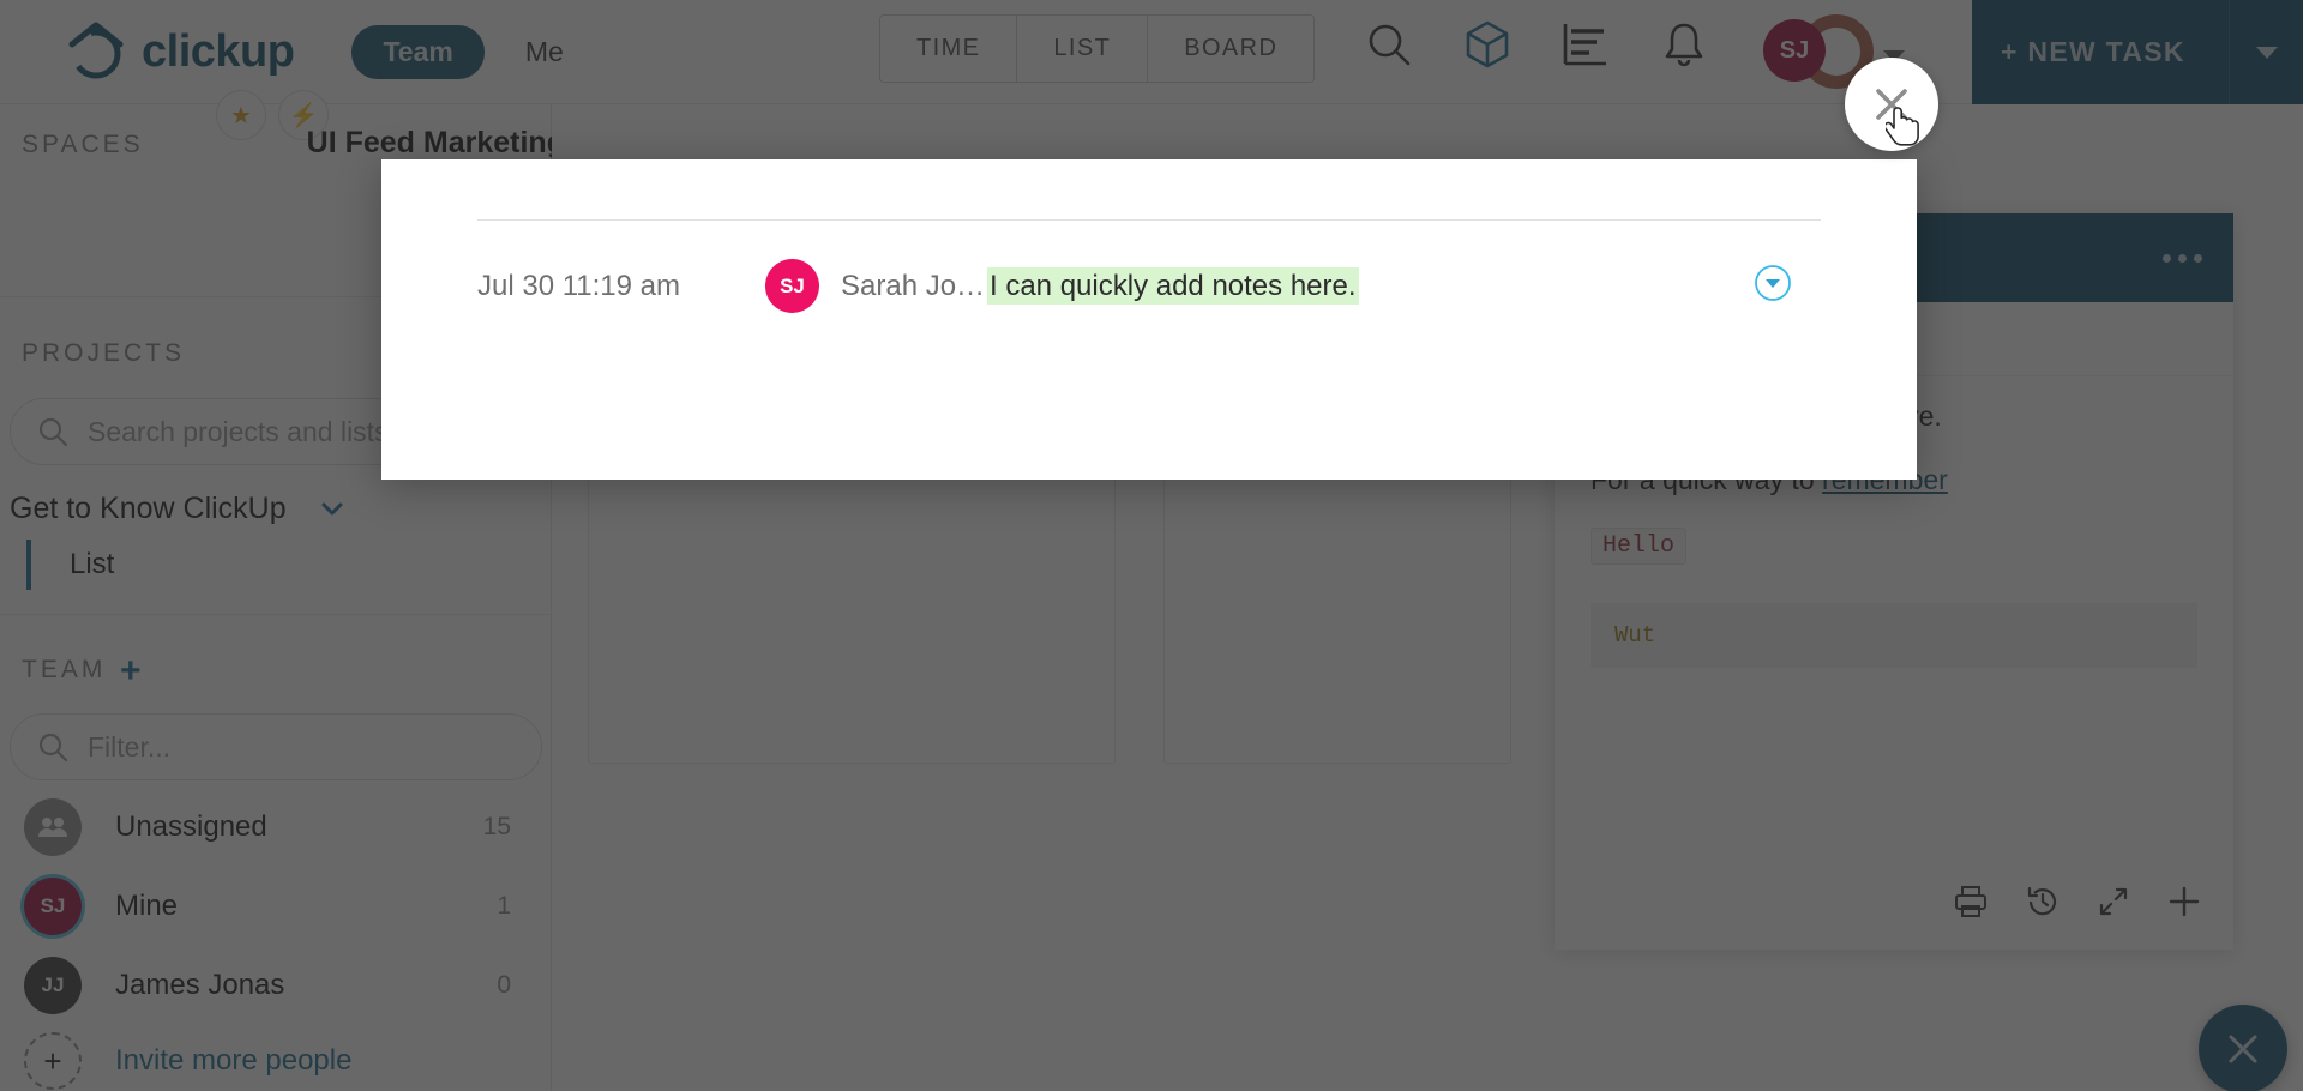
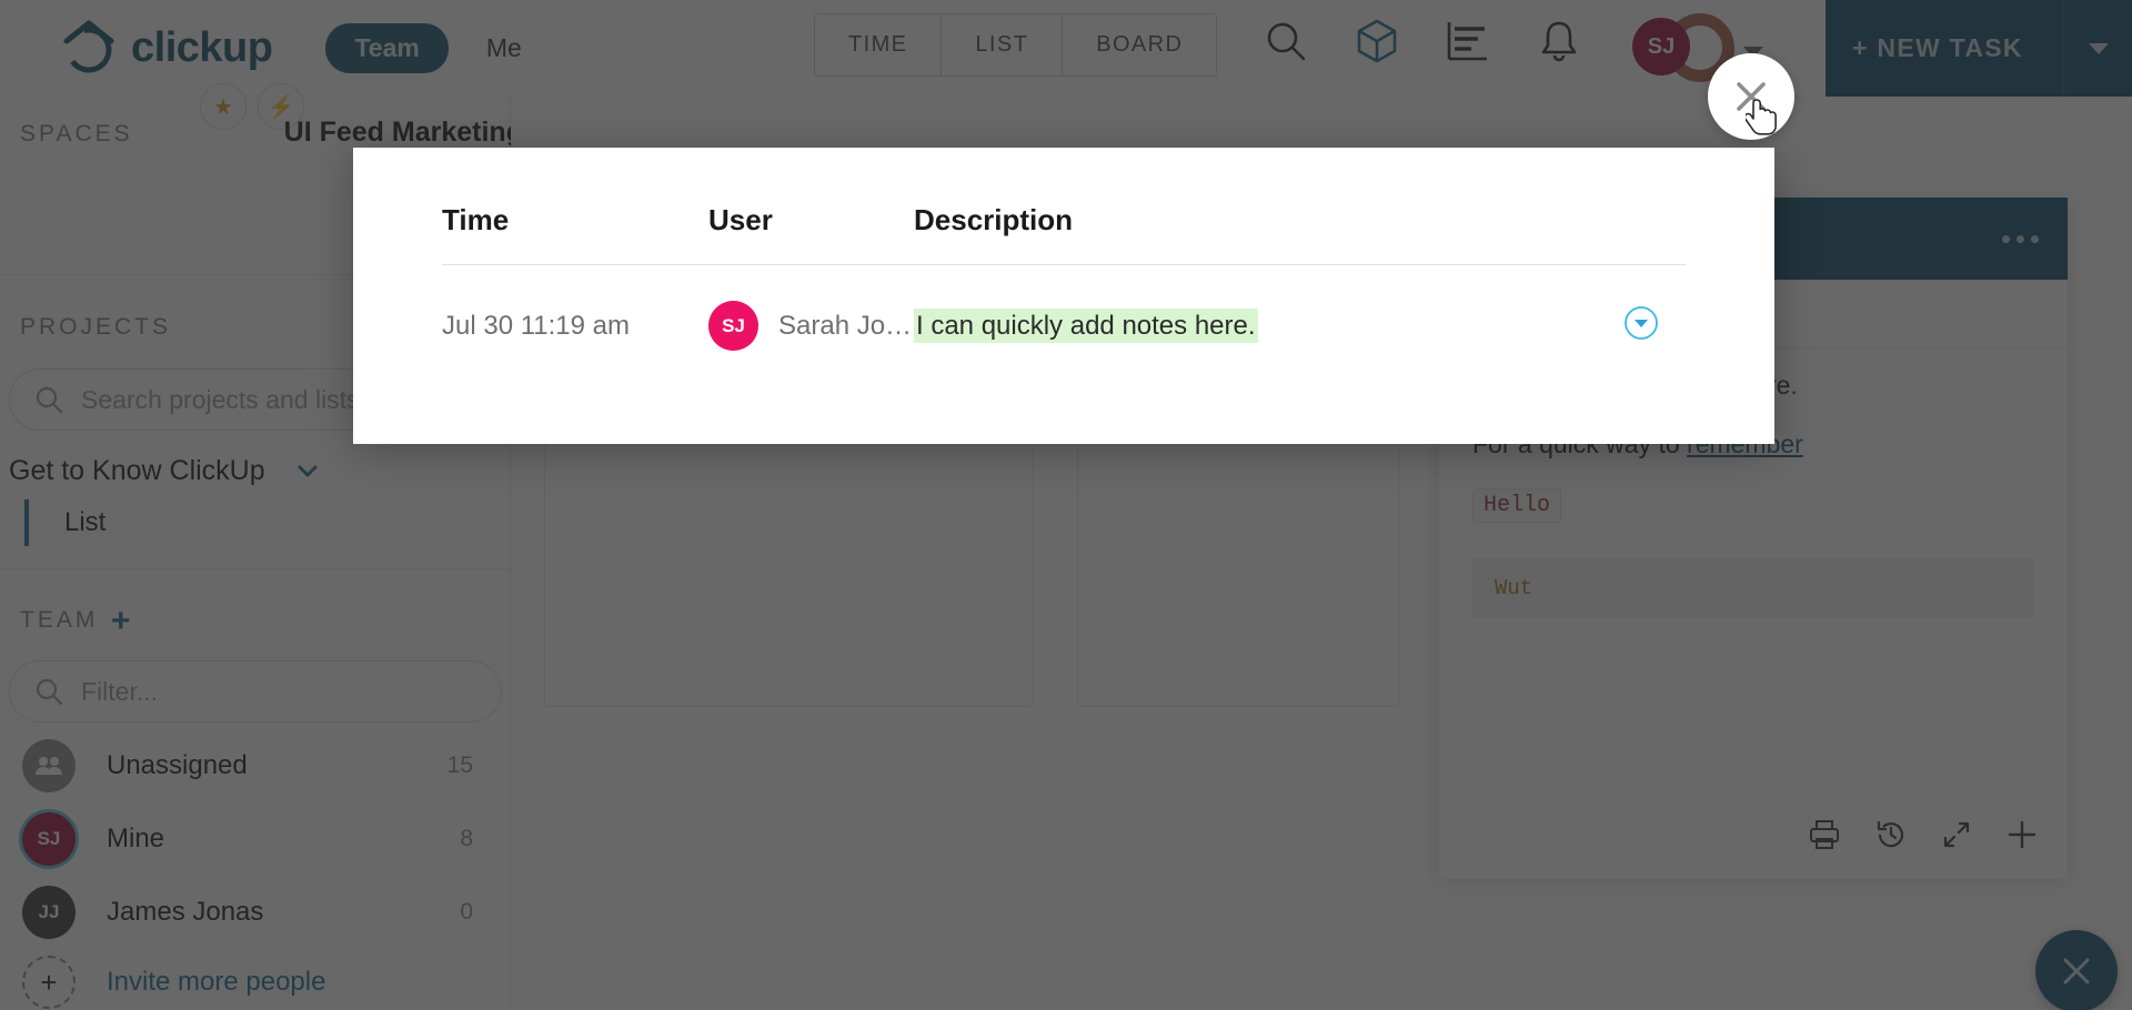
  clickup
  Team
  Me
  TIME
  LIST
  BOARD
  SJ
  + NEW TASK
  ★
  ⚡
  SPACES
  PROJECTS
  Search projects and list
  Get to Know ClickUp
  List
  TEAM
  +
  Filter...
  Unassigned
  15
  SJ
  Mine
- 1
+ 8
  JJ
  James Jonas
  0
  +
  Invite more people
  For a quick way to remember
  Hello
  Wut
+ Time
+ User
+ Description
  Jul 30 11:19 am
  SJ
  Sarah Jo…
  I can quickly add notes here.
